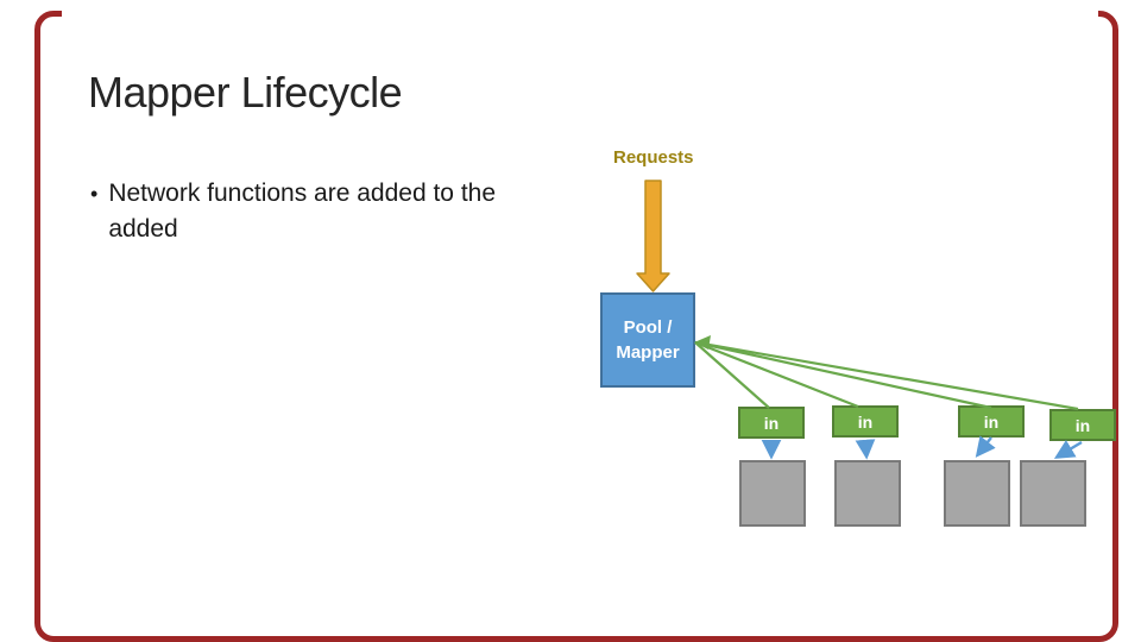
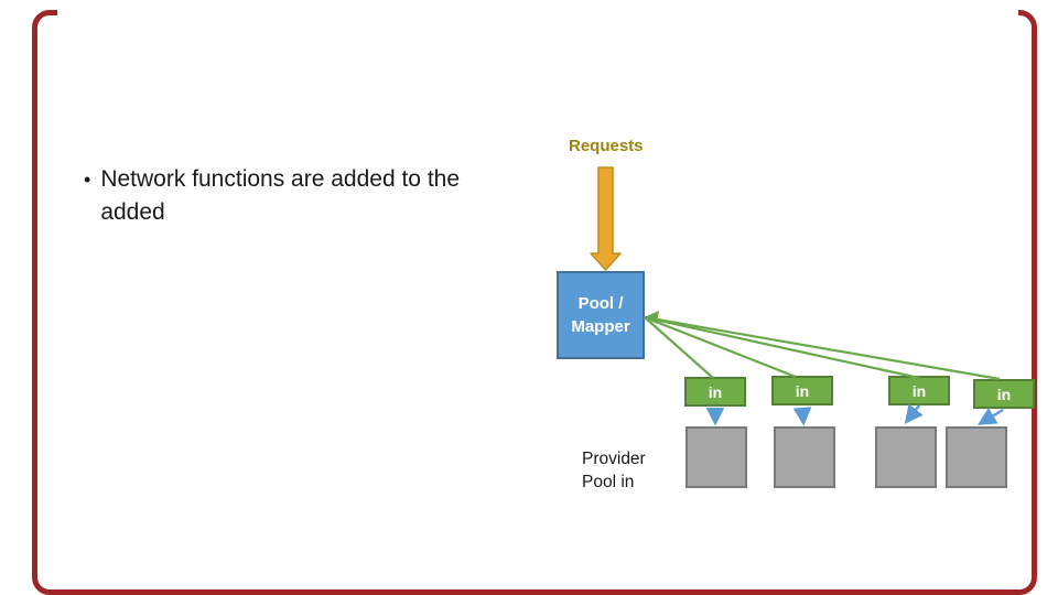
- Mapper Lifecycle
  •
  Network functions are added to the added
  Requests
  Pool /
  Mapper
  in
  in
  in
  in
+ Provider
+ Pool in
